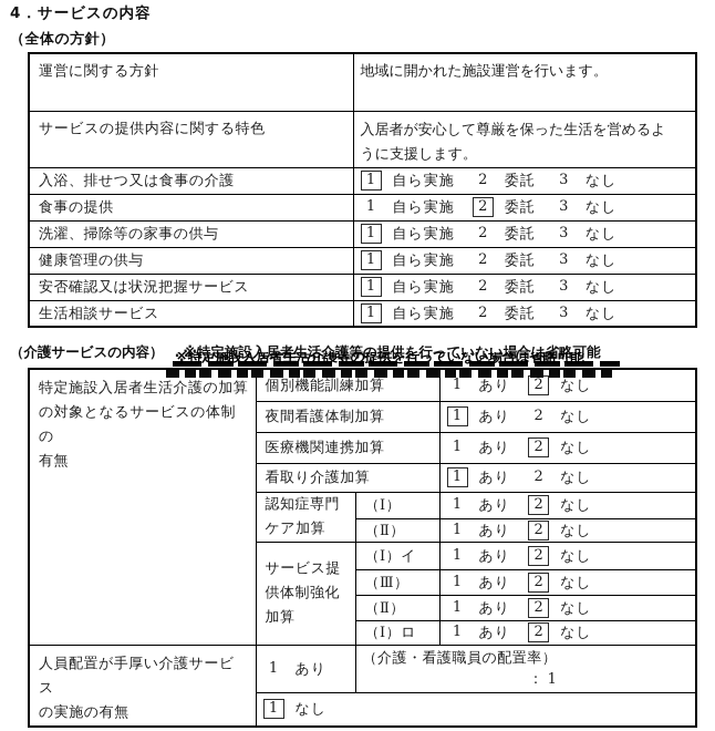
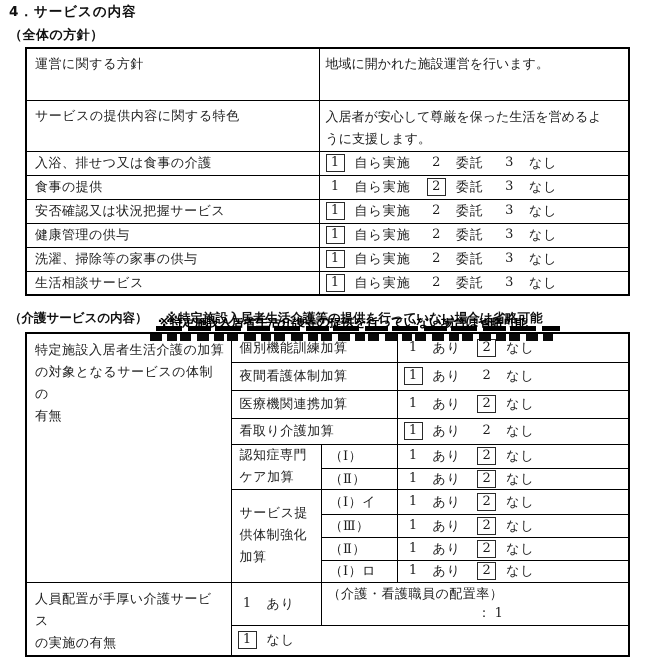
  4．サービスの内容
  （全体の方針）
  運営に関する方針	地域に開かれた施設運営を行います。
  サービスの提供内容に関する特色	入居者が安心して尊厳を保った生活を営めるよ うに支援します。
  入浴、排せつ又は食事の介護	1 自ら実施 2 委託 3 なし
  食事の提供	1 自ら実施 2 委託 3 なし
- 洗濯、掃除等の家事の供与	1 自ら実施 2 委託 3 なし
+ 安否確認又は状況把握サービス	1 自ら実施 2 委託 3 なし
  健康管理の供与	1 自ら実施 2 委託 3 なし
- 安否確認又は状況把握サービス	1 自ら実施 2 委託 3 なし
+ 洗濯、掃除等の家事の供与	1 自ら実施 2 委託 3 なし
  生活相談サービス	1 自ら実施 2 委託 3 なし
  （介護サービスの内容） ※特定施設入居者生活介護等の提供を行っていない場合は省略可能
  ※特定施設入居者生活介護等の提供を行っていない場合は省略可能
  特定施設入居者生活介護の加算 の対象となるサービスの体制の 有無	個別機能訓練加算	1 あり 2 なし
  夜間看護体制加算	1 あり 2 なし
  医療機関連携加算	1 あり 2 なし
  看取り介護加算	1 あり 2 なし
  認知症専門 ケア加算	（Ⅰ）	1 あり 2 なし
  （Ⅱ）	1 あり 2 なし
  サービス提 供体制強化 加算	（Ⅰ）イ	1 あり 2 なし
  （Ⅲ）	1 あり 2 なし
  （Ⅱ）	1 あり 2 なし
  （Ⅰ）ロ	1 あり 2 なし
  人員配置が手厚い介護サービス の実施の有無	1 あり	（介護・看護職員の配置率） ： 1
  1 なし
